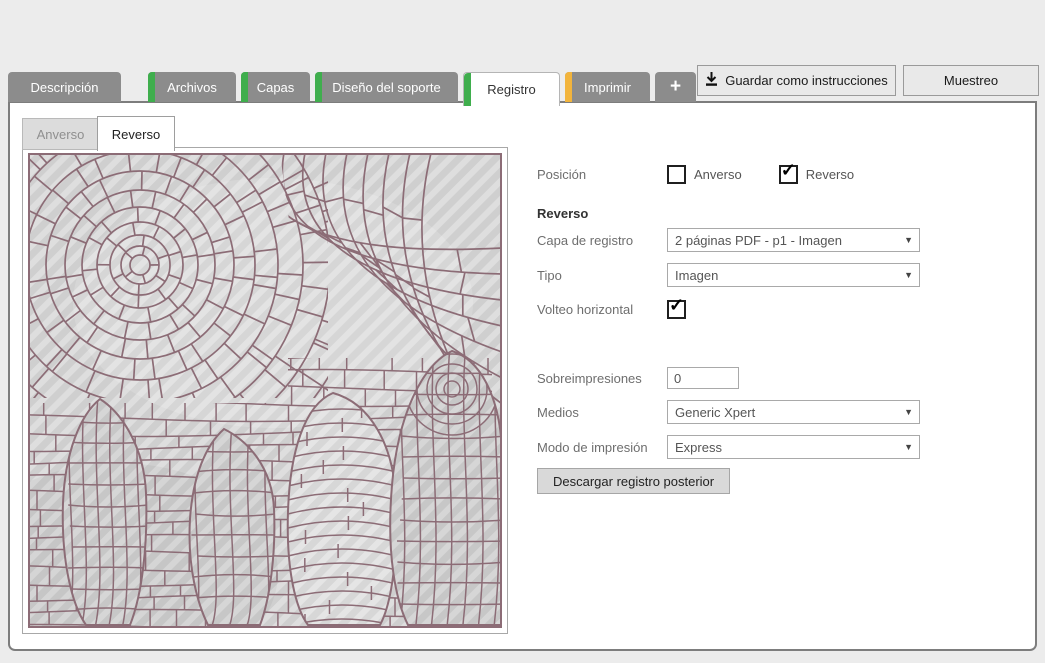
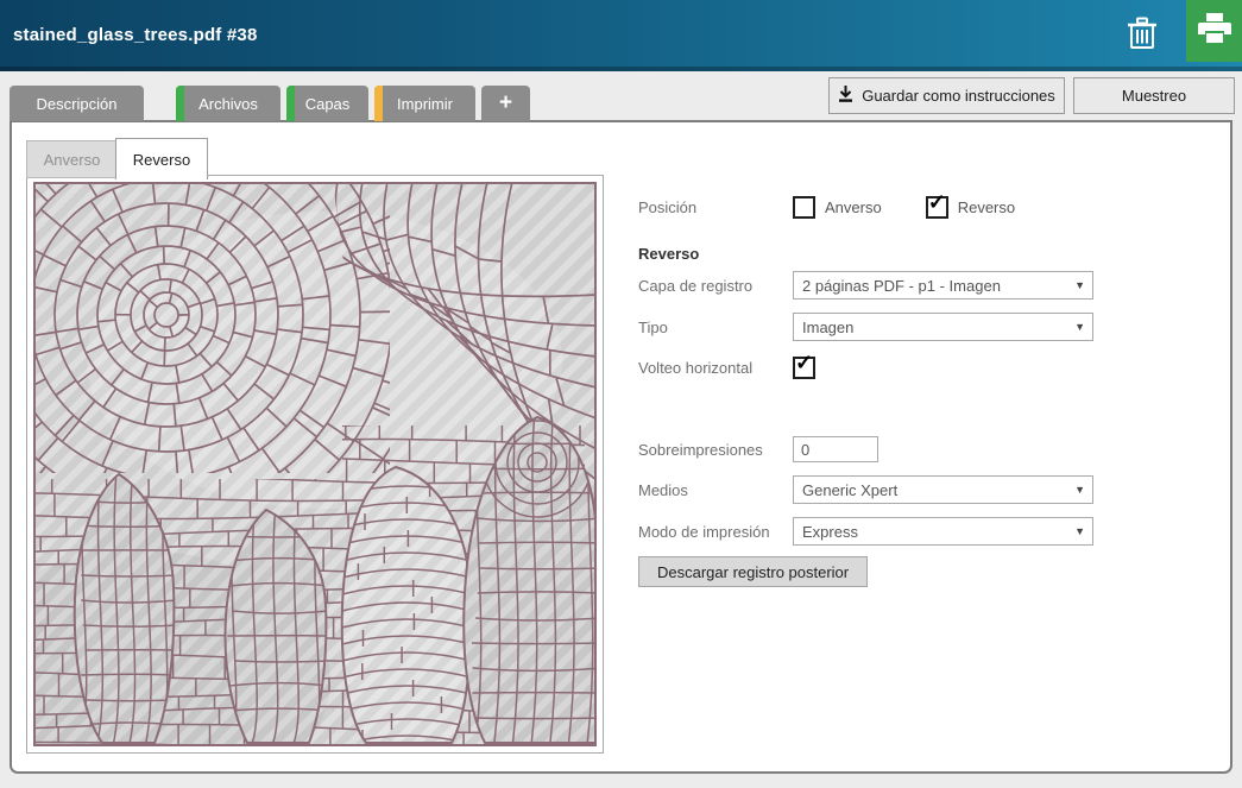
+ stained_glass_trees.pdf #38
  Descripción
  Archivos
  Capas
- Diseño del soporte
- Registro
  Imprimir
  +
  Guardar como instrucciones
  Muestreo
  Anverso
  Reverso
  Posición
  Anverso
  ✓
  Reverso
  Reverso
  Capa de registro
  2 páginas PDF - p1 - Imagen
  ▼
  Tipo
  Imagen
  ▼
  Volteo horizontal
  ✓
  Sobreimpresiones
  0
  Medios
  Generic Xpert
  ▼
  Modo de impresión
  Express
  ▼
  Descargar registro posterior
